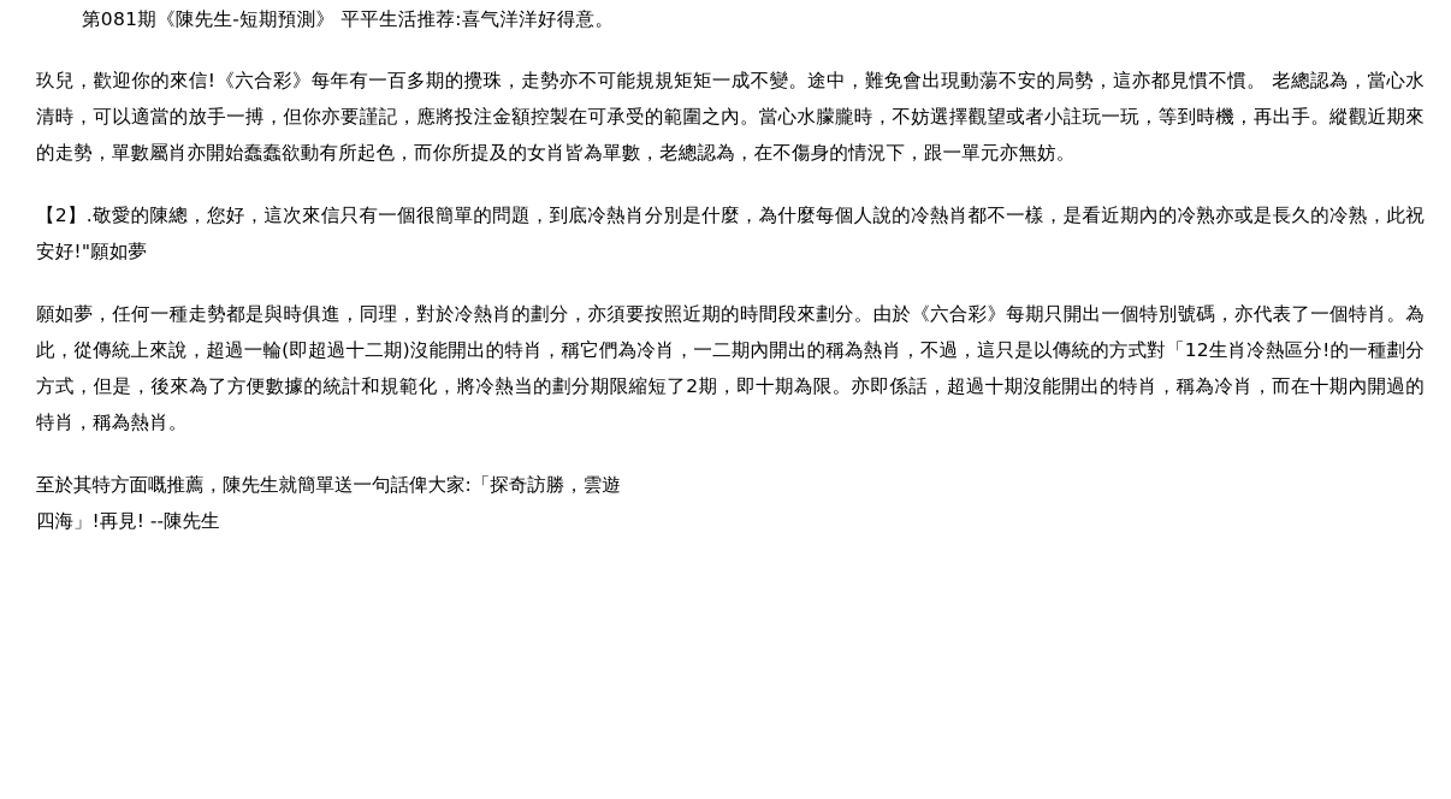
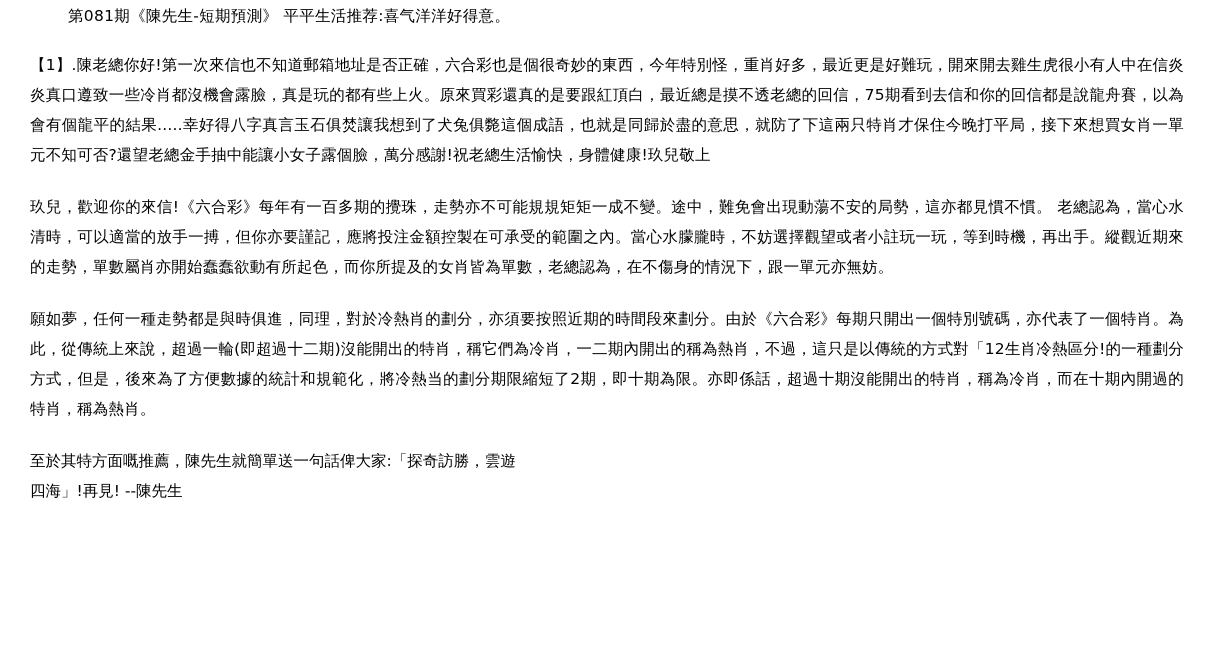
  第081期《陳先生-短期預測》 平平生活推荐:喜气洋洋好得意。
+ 【1】.陳老總你好!第一次來信也不知道郵箱地址是否正確，六合彩也是個很奇妙的東西，今年特別怪，重肖好多，最近更是好難玩，開來開去雞生虎很小有人中在信炎炎真口遵致一些冷肖都沒機會露臉，真是玩的都有些上火。原來買彩還真的是要跟紅頂白，最近總是摸不透老總的回信，75期看到去信和你的回信都是說龍舟賽，以為會有個龍平的結果.....幸好得八字真言玉石俱焚讓我想到了犬兔俱斃這個成語，也就是同歸於盡的意思，就防了下這兩只特肖才保住今晚打平局，接下來想買女肖一單元不知可否?還望老總金手抽中能讓小女子露個臉，萬分感謝!祝老總生活愉快，身體健康!玖兒敬上
  玖兒，歡迎你的來信!《六合彩》每年有一百多期的攪珠，走勢亦不可能規規矩矩一成不變。途中，難免會出現動蕩不安的局勢，這亦都見慣不慣。 老總認為，當心水清時，可以適當的放手一搏，但你亦要謹記，應將投注金額控製在可承受的範圍之內。當心水朦朧時，不妨選擇觀望或者小註玩一玩，等到時機，再出手。縱觀近期來的走勢，單數屬肖亦開始蠢蠢欲動有所起色，而你所提及的女肖皆為單數，老總認為，在不傷身的情況下，跟一單元亦無妨。
- 【2】.敬愛的陳總，您好，這次來信只有一個很簡單的問題，到底冷熱肖分別是什麼，為什麼每個人說的冷熱肖都不一樣，是看近期內的冷熟亦或是長久的冷熟，此祝安好!"願如夢
  願如夢，任何一種走勢都是與時俱進，同理，對於冷熱肖的劃分，亦須要按照近期的時間段來劃分。由於《六合彩》每期只開出一個特別號碼，亦代表了一個特肖。為此，從傳統上來說，超過一輪(即超過十二期)沒能開出的特肖，稱它們為冷肖，一二期內開出的稱為熱肖，不過，這只是以傳統的方式對「12生肖冷熱區分!的一種劃分方式，但是，後來為了方便數據的統計和規範化，將冷熱当的劃分期限縮短了2期，即十期為限。亦即係話，超過十期沒能開出的特肖，稱為冷肖，而在十期內開過的特肖，稱為熱肖。
  至於其特方面嘅推薦，陳先生就簡單送一句話俾大家:「探奇訪勝，雲遊
  四海」!再見! --陳先生
